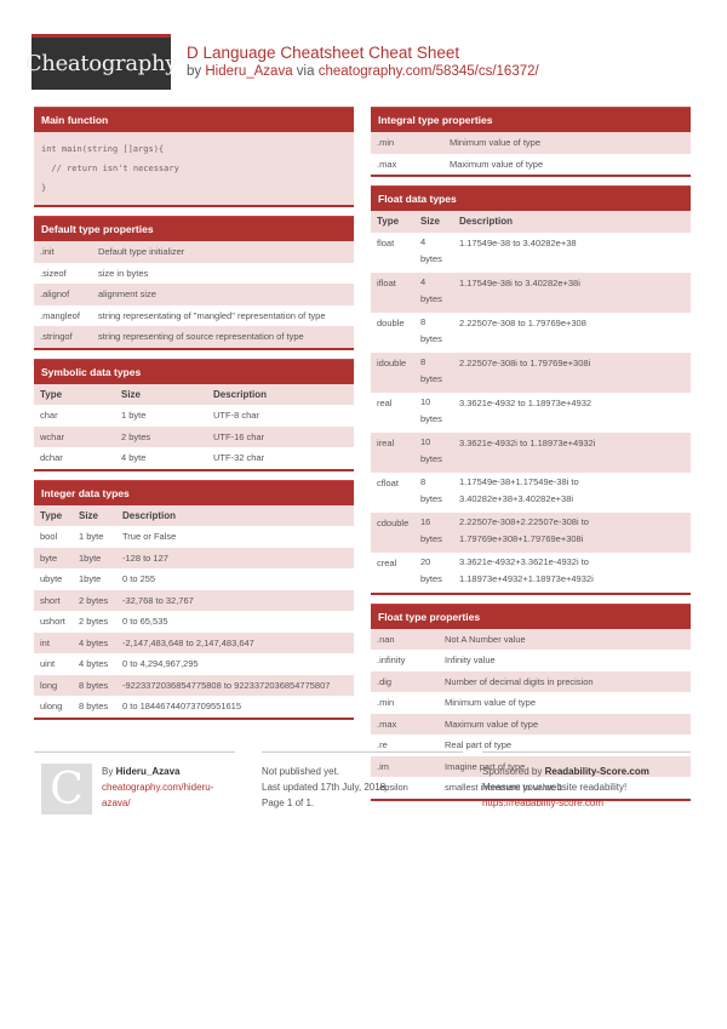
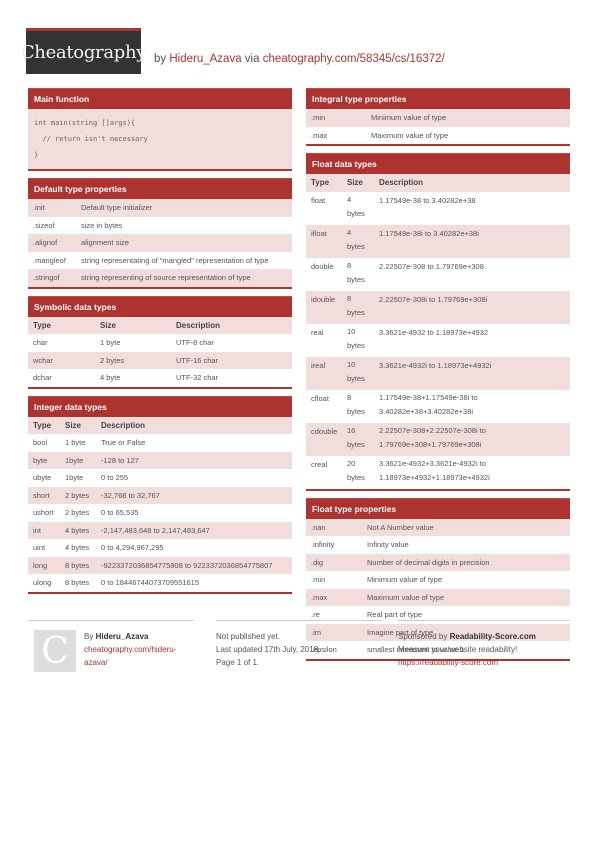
  Cheatography
- D Language Cheatsheet Cheat Sheet
  by Hideru_Azava via cheatography.com/58345/cs/16372/
  Main function
  int main(string []args){
  // return isn't necessary
  }
  Default type properties
  .init
  Default type initializer
  .sizeof
  size in bytes
  .alignof
  alignment size
  .mangleof
  string representating of "mangled" representation of type
  .stringof
  string representing of source representation of type
  Symbolic data types
  Type
  Size
  Description
  char
  1 byte
  UTF-8 char
  wchar
  2 bytes
  UTF-16 char
  dchar
  4 byte
  UTF-32 char
  Integer data types
  Type
  Size
  Description
  bool
  1 byte
  True or False
  byte
  1byte
  -128 to 127
  ubyte
  1byte
  0 to 255
  short
  2 bytes
  -32,768 to 32,767
  ushort
  2 bytes
  0 to 65,535
  int
  4 bytes
  -2,147,483,648 to 2,147,483,647
  uint
  4 bytes
  0 to 4,294,967,295
  long
  8 bytes
  -9223372036854775808 to 9223372036854775807
  ulong
  8 bytes
  0 to 18446744073709551615
  Integral type properties
  .min
  Minimum value of type
  .max
  Maximum value of type
  Float data types
  Type
  Size
  Description
  float
  4 bytes
  1.17549e-38 to 3.40282e+38
  ifloat
  4 bytes
  1.17549e-38i to 3.40282e+38i
  double
  8 bytes
  2.22507e-308 to 1.79769e+308
  idouble
  8 bytes
  2.22507e-308i to 1.79769e+308i
  real
  10 bytes
  3.3621e-4932 to 1.18973e+4932
  ireal
  10 bytes
  3.3621e-4932i to 1.18973e+4932i
  cfloat
  8 bytes
  1.17549e-38+1.17549e-38i to 3.40282e+38+3.40282e+38i
  cdouble
  16 bytes
  2.22507e-308+2.22507e-308i to 1.79769e+308+1.79769e+308i
  creal
  20 bytes
  3.3621e-4932+3.3621e-4932i to 1.18973e+4932+1.18973e+4932i
  Float type properties
  .nan
  Not A Number value
  .infinity
  Infinity value
  .dig
  Number of decimal digits in precision
  .min
  Minimum value of type
  .max
  Maximum value of type
  .re
  Real part of type
  .im
  Imagine part of type
  .epsilon
  smallest increment to value 1
  C
  By Hideru_Azava
  cheatography.com/hideru-azava/
  Not published yet.
  Last updated 17th July, 2018.
  Page 1 of 1.
  Sponsored by Readability-Score.com
  Measure your website readability!
  https://readability-score.com
